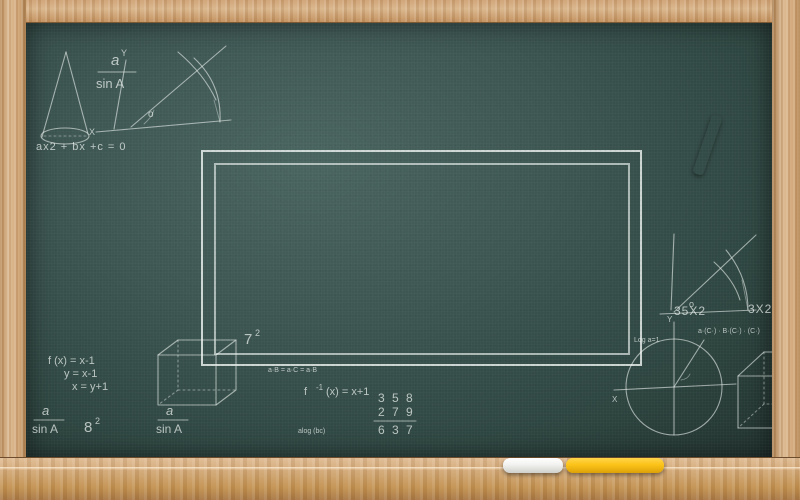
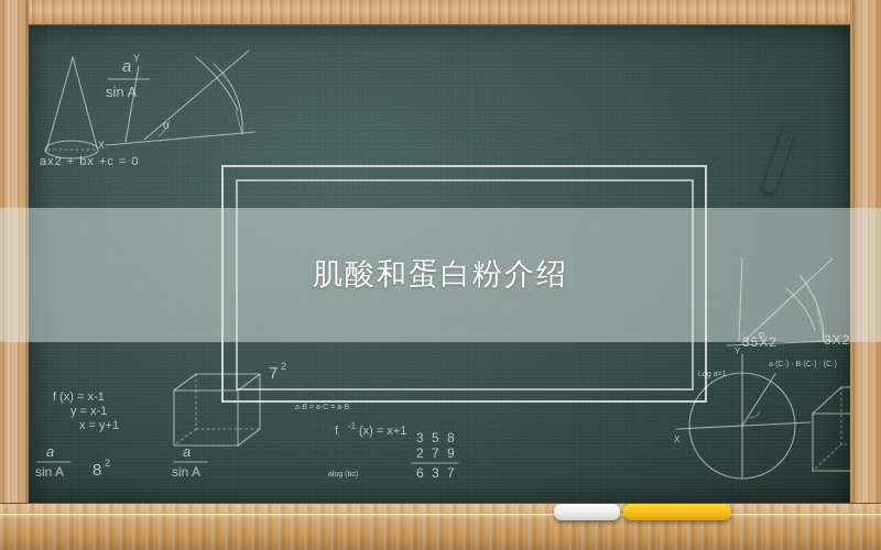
+ 肌酸和蛋白粉介绍
